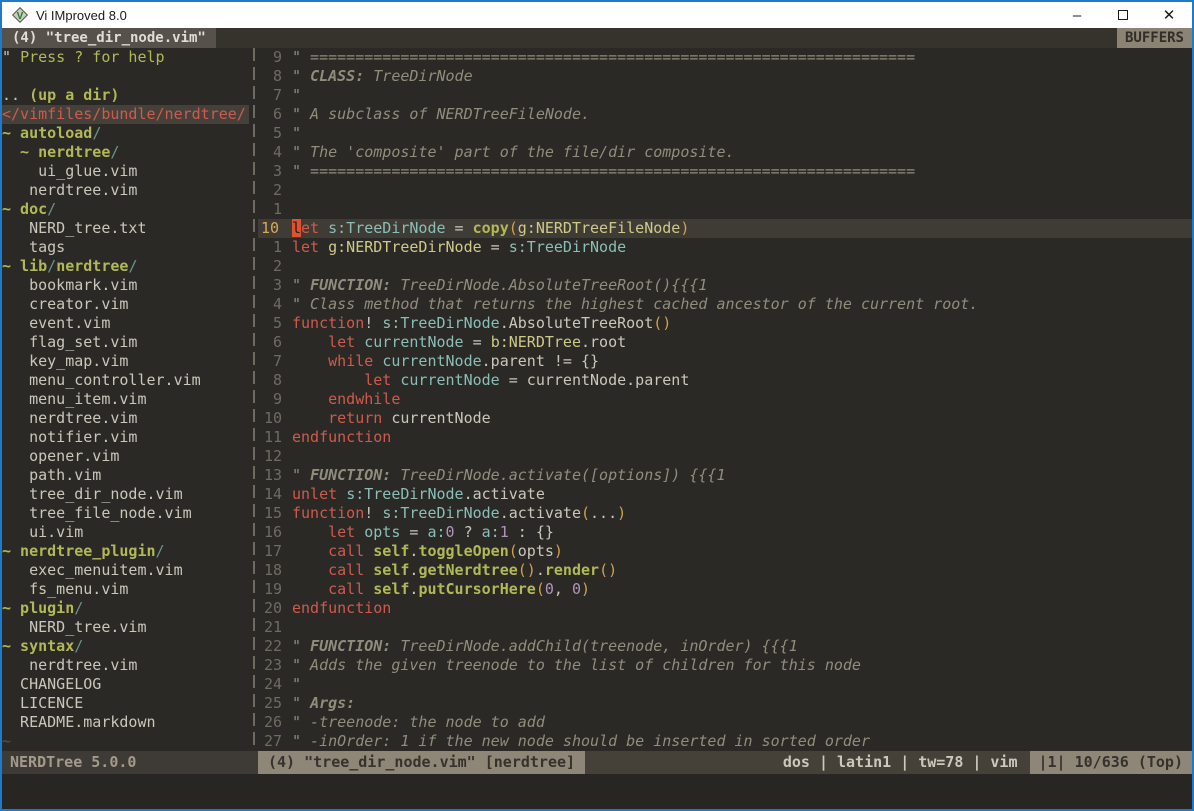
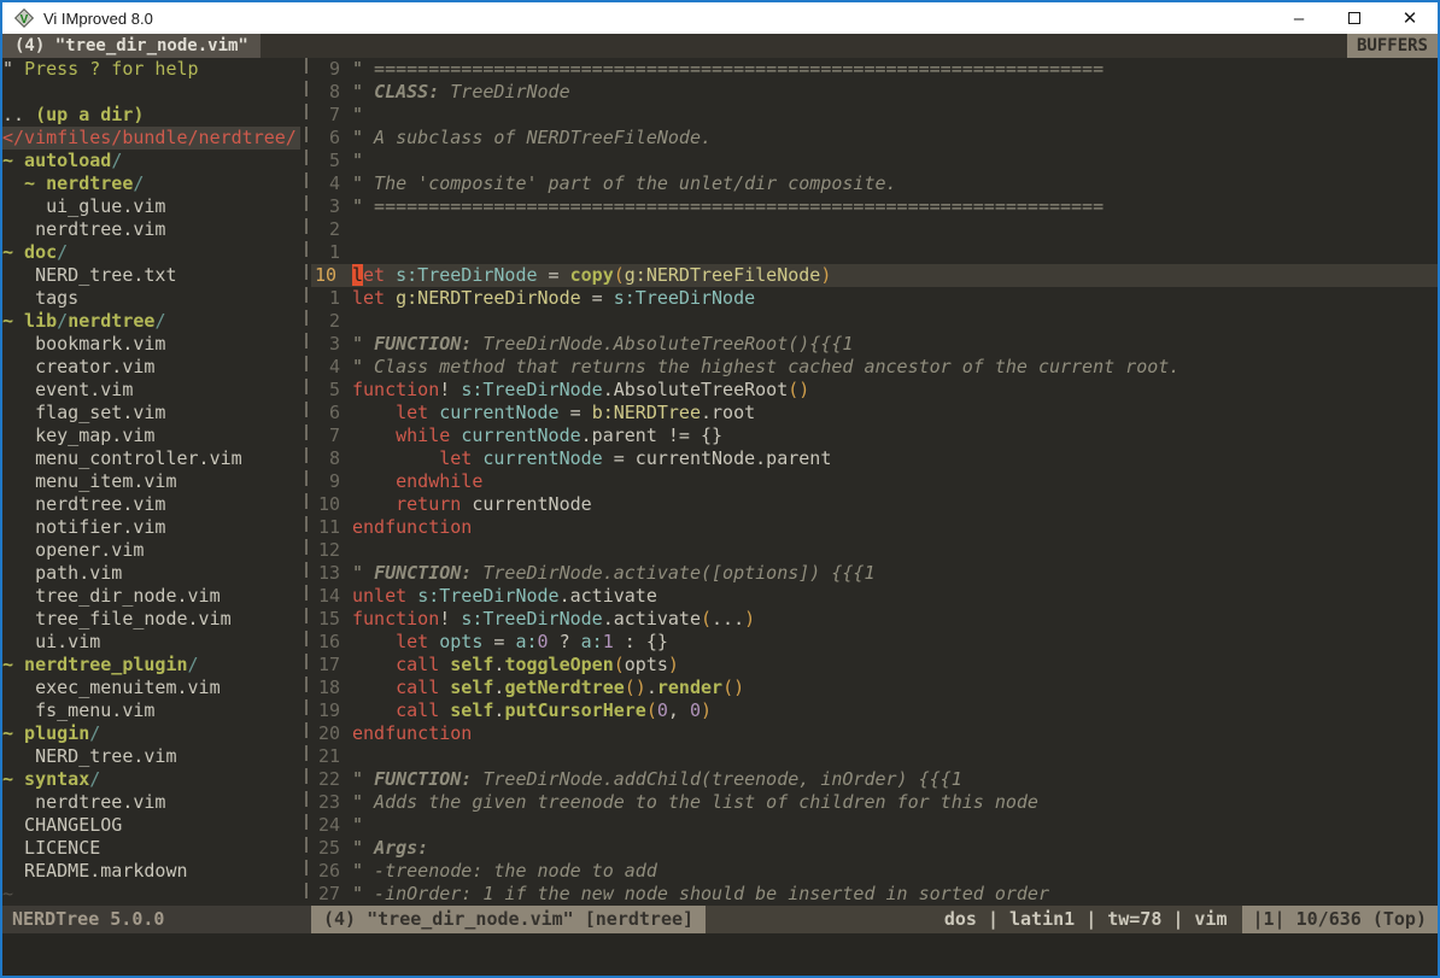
  V
  Vi IMproved 8.0
  –
  ✕
  (4) "tree_dir_node.vim"
  BUFFERS
  " Press ? for help
  .. (up a dir)
  </vimfiles/bundle/nerdtree/
  ~ autoload/
  ~ nerdtree/
  ui_glue.vim
  nerdtree.vim
  ~ doc/
  NERD_tree.txt
  tags
  ~ lib/nerdtree/
  bookmark.vim
  creator.vim
  event.vim
  flag_set.vim
  key_map.vim
  menu_controller.vim
  menu_item.vim
  nerdtree.vim
  notifier.vim
  opener.vim
  path.vim
  tree_dir_node.vim
  tree_file_node.vim
  ui.vim
  ~ nerdtree_plugin/
  exec_menuitem.vim
  fs_menu.vim
  ~ plugin/
  NERD_tree.vim
  ~ syntax/
  nerdtree.vim
  CHANGELOG
  LICENCE
  README.markdown
  ~
  9
  " ===================================================================
  8
  " CLASS: TreeDirNode
  7
  "
  6
  " A subclass of NERDTreeFileNode.
  5
  "
  4
- " The 'composite' part of the file/dir composite.
+ " The 'composite' part of the unlet/dir composite.
  3
  " ===================================================================
  2
  1
  10
  let s:TreeDirNode = copy(g:NERDTreeFileNode)
  1
  let g:NERDTreeDirNode = s:TreeDirNode
  2
  3
  " FUNCTION: TreeDirNode.AbsoluteTreeRoot(){{{1
  4
  " Class method that returns the highest cached ancestor of the current root.
  5
  function! s:TreeDirNode.AbsoluteTreeRoot()
  6
  let currentNode = b:NERDTree.root
  7
  while currentNode.parent != {}
  8
  let currentNode = currentNode.parent
  9
  endwhile
  10
  return currentNode
  11
  endfunction
  12
  13
  " FUNCTION: TreeDirNode.activate([options]) {{{1
  14
  unlet s:TreeDirNode.activate
  15
  function! s:TreeDirNode.activate(...)
  16
  let opts = a:0 ? a:1 : {}
  17
  call self.toggleOpen(opts)
  18
  call self.getNerdtree().render()
  19
  call self.putCursorHere(0, 0)
  20
  endfunction
  21
  22
  " FUNCTION: TreeDirNode.addChild(treenode, inOrder) {{{1
  23
  " Adds the given treenode to the list of children for this node
  24
  "
  25
  " Args:
  26
  " -treenode: the node to add
  27
  " -inOrder: 1 if the new node should be inserted in sorted order
  NERDTree 5.0.0
  (4) "tree_dir_node.vim" [nerdtree]
  dos
  |
  latin1
  |
  tw=78
  |
  vim
  |1| 10/636 (Top)
